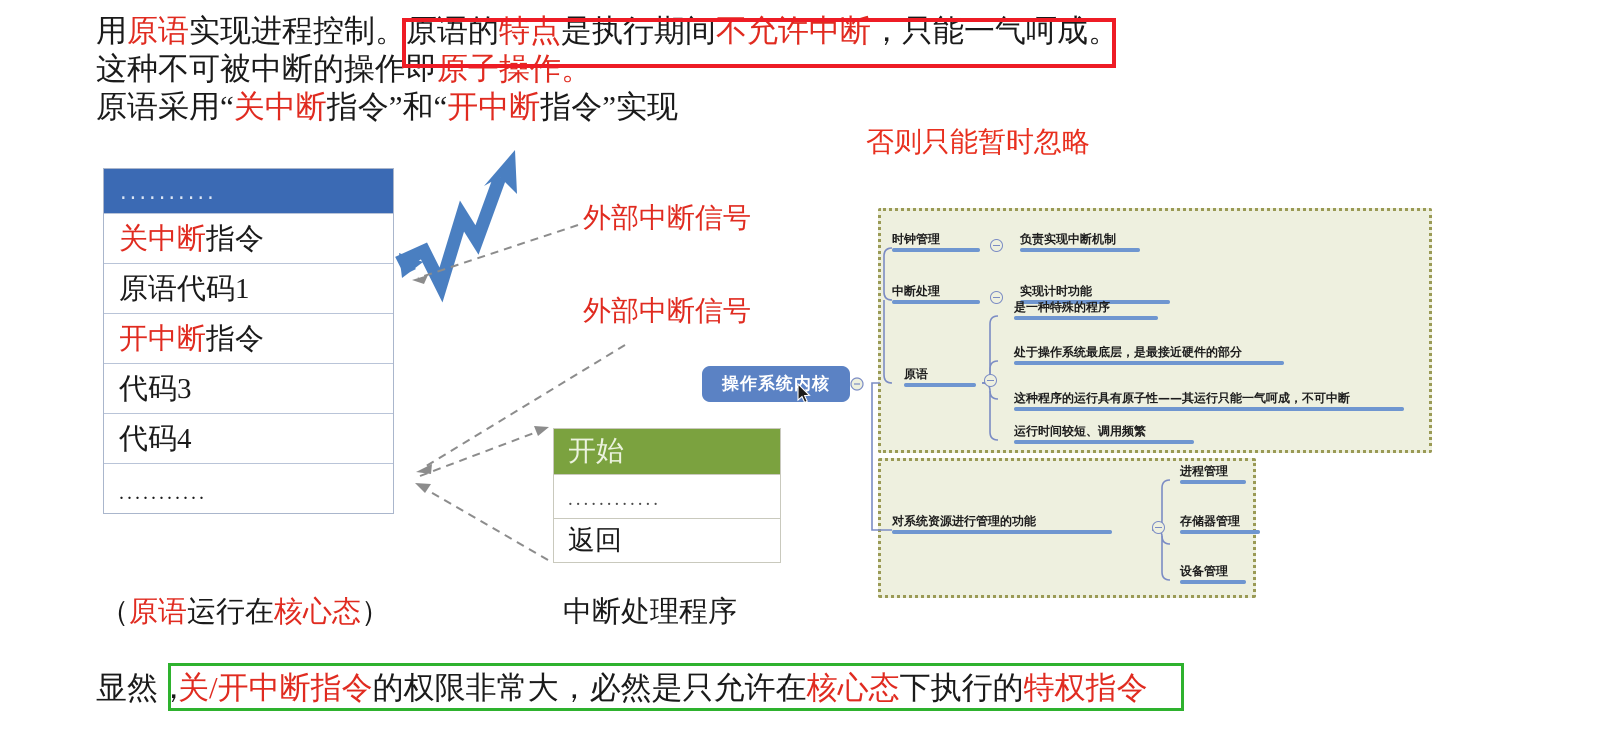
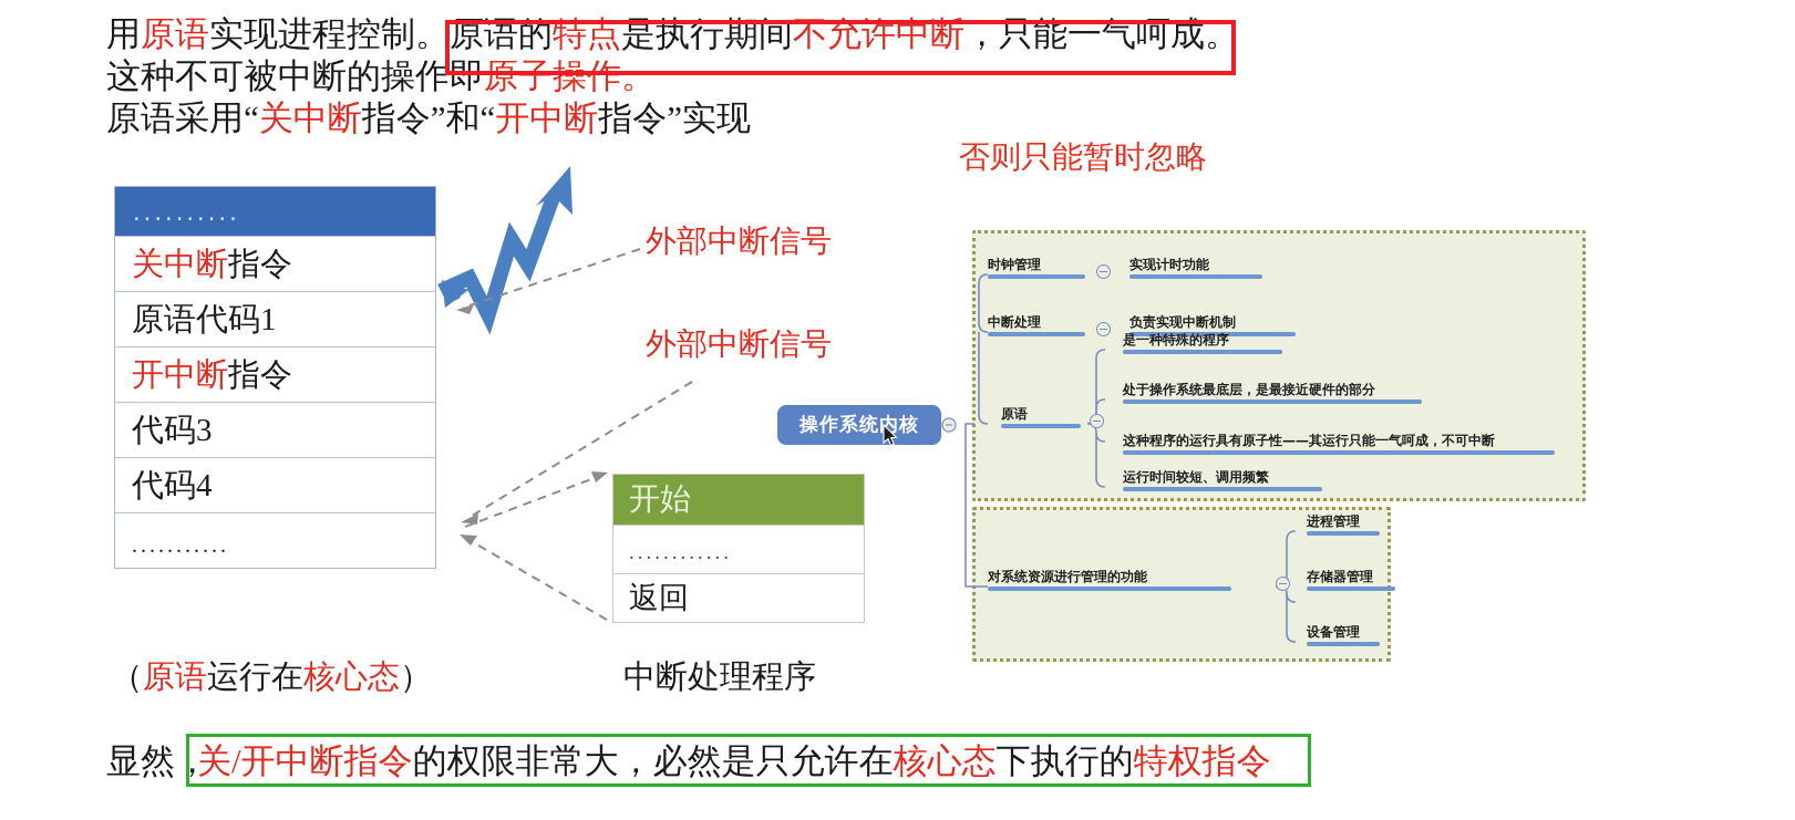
  用原语实现进程控制。原语的特点是执行期间不允许中断，只能一气呵成。
  这种不可被中断的操作即原子操作。
  原语采用“关中断指令”和“开中断指令”实现
  否则只能暂时忽略
  ..........
  关中断
  指令
  原语代码1
  开中断
  指令
  代码3
  代码4
  ...........
  （原语运行在核心态）
  外部中断信号
  外部中断信号
  操作系统内核
  开始
  ............
  返回
  中断处理程序
  时钟管理
- 负责实现中断机制
+ 实现计时功能
  中断处理
- 实现计时功能
+ 负责实现中断机制
  原语
  是一种特殊的程序
  处于操作系统最底层，是最接近硬件的部分
  这种程序的运行具有原子性——其运行只能一气呵成，不可中断
  运行时间较短、调用频繁
  对系统资源进行管理的功能
  进程管理
  存储器管理
  设备管理
  显然，
  关/开中断指令的权限非常大，必然是只允许在核心态下执行的特权指令
